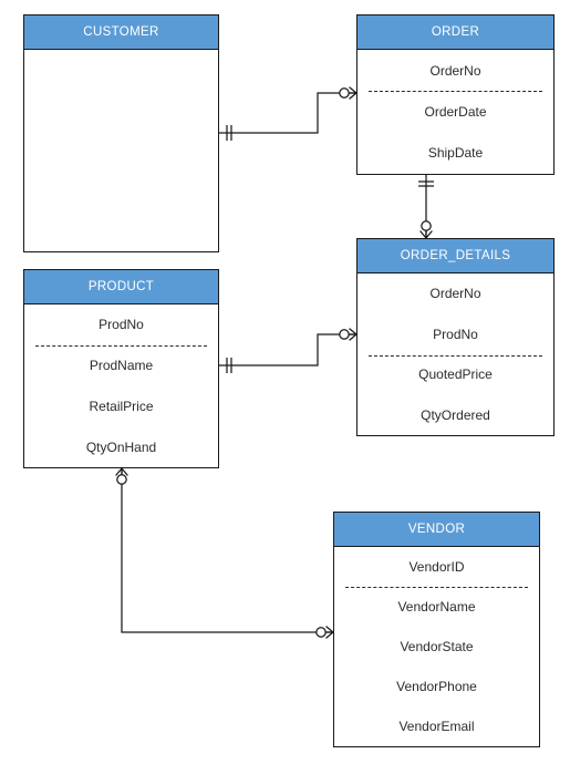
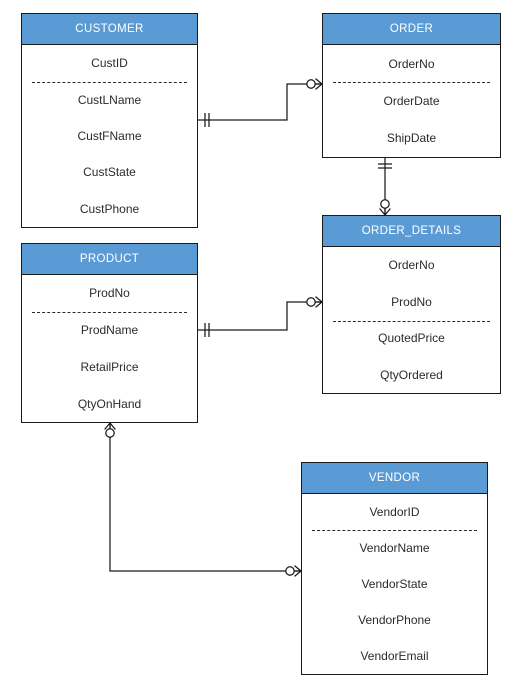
  CUSTOMER
+ CustID
+ CustLName
+ CustFName
+ CustState
+ CustPhone
  ORDER
  OrderNo
  OrderDate
  ShipDate
  PRODUCT
  ProdNo
  ProdName
  RetailPrice
  QtyOnHand
  ORDER_DETAILS
  OrderNo
  ProdNo
  QuotedPrice
  QtyOrdered
  VENDOR
  VendorID
  VendorName
  VendorState
  VendorPhone
  VendorEmail
